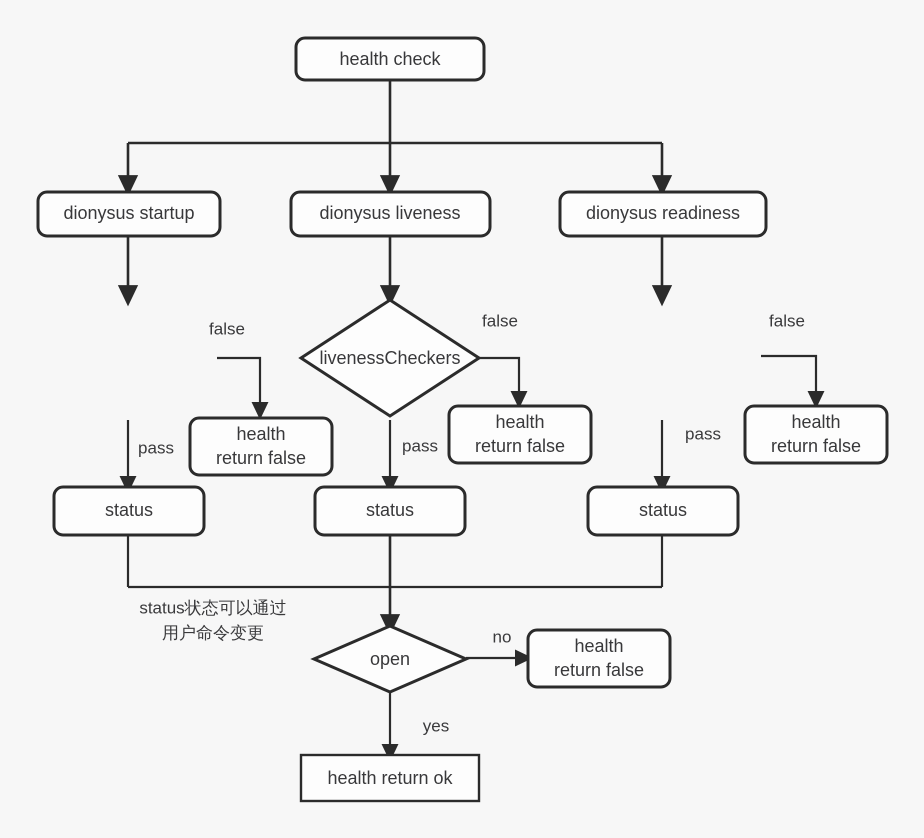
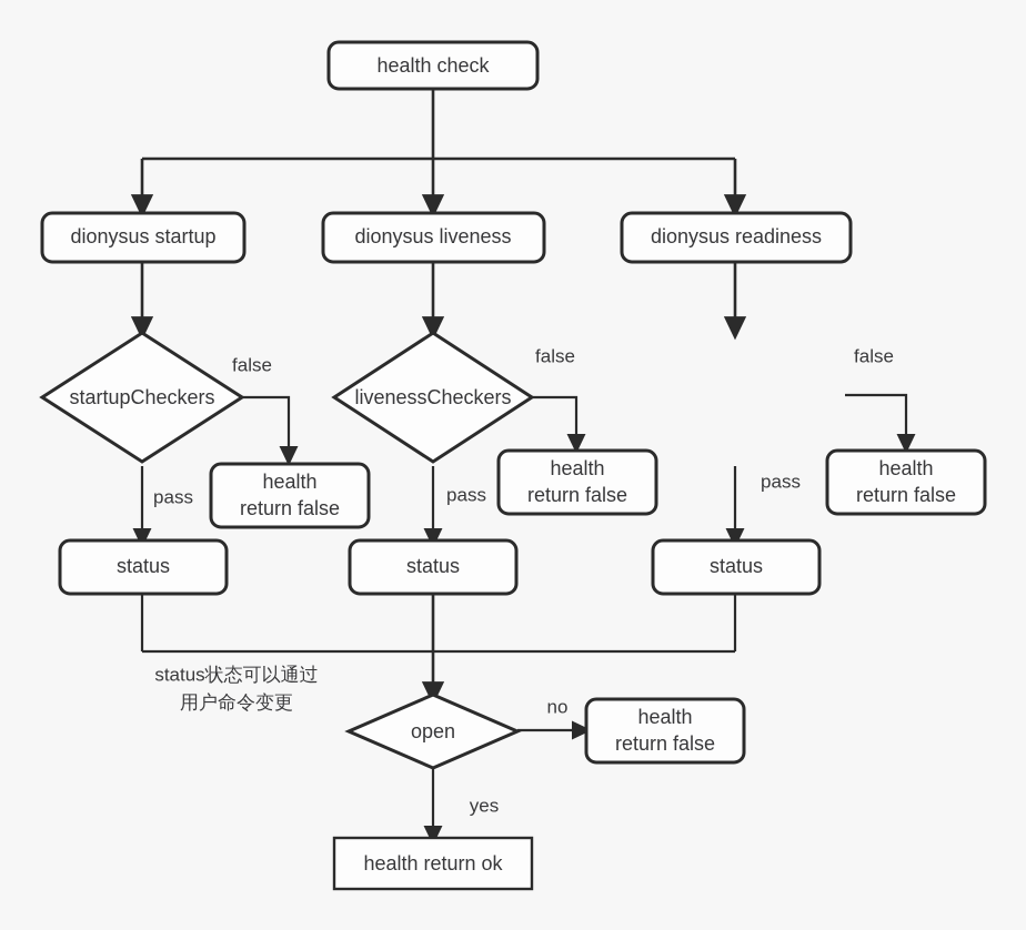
  health check
  dionysus startup
  dionysus liveness
  dionysus readiness
+ startupCheckers
  livenessCheckers
  health
  return false
  health
  return false
  health
  return false
  status
  status
  status
  open
  health
  return false
  health return ok
  false
  pass
  false
  pass
  false
  pass
  no
  yes
  status状态可以通过
  用户命令变更
